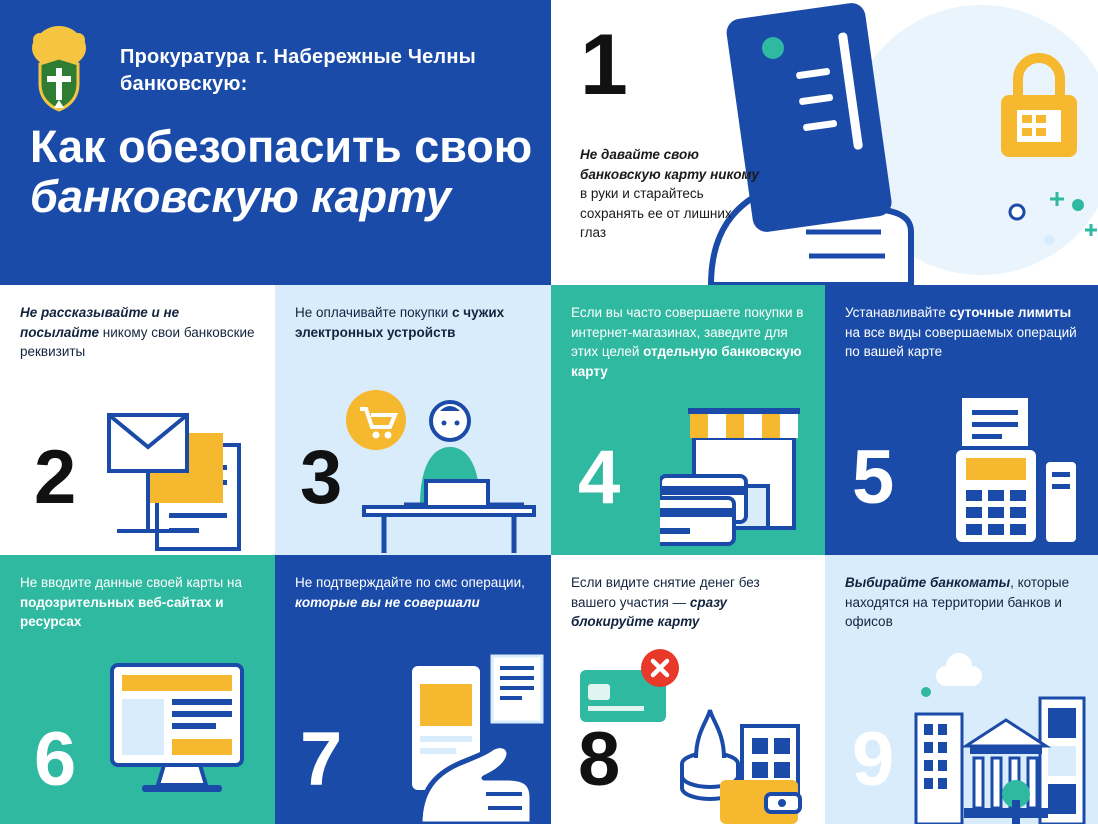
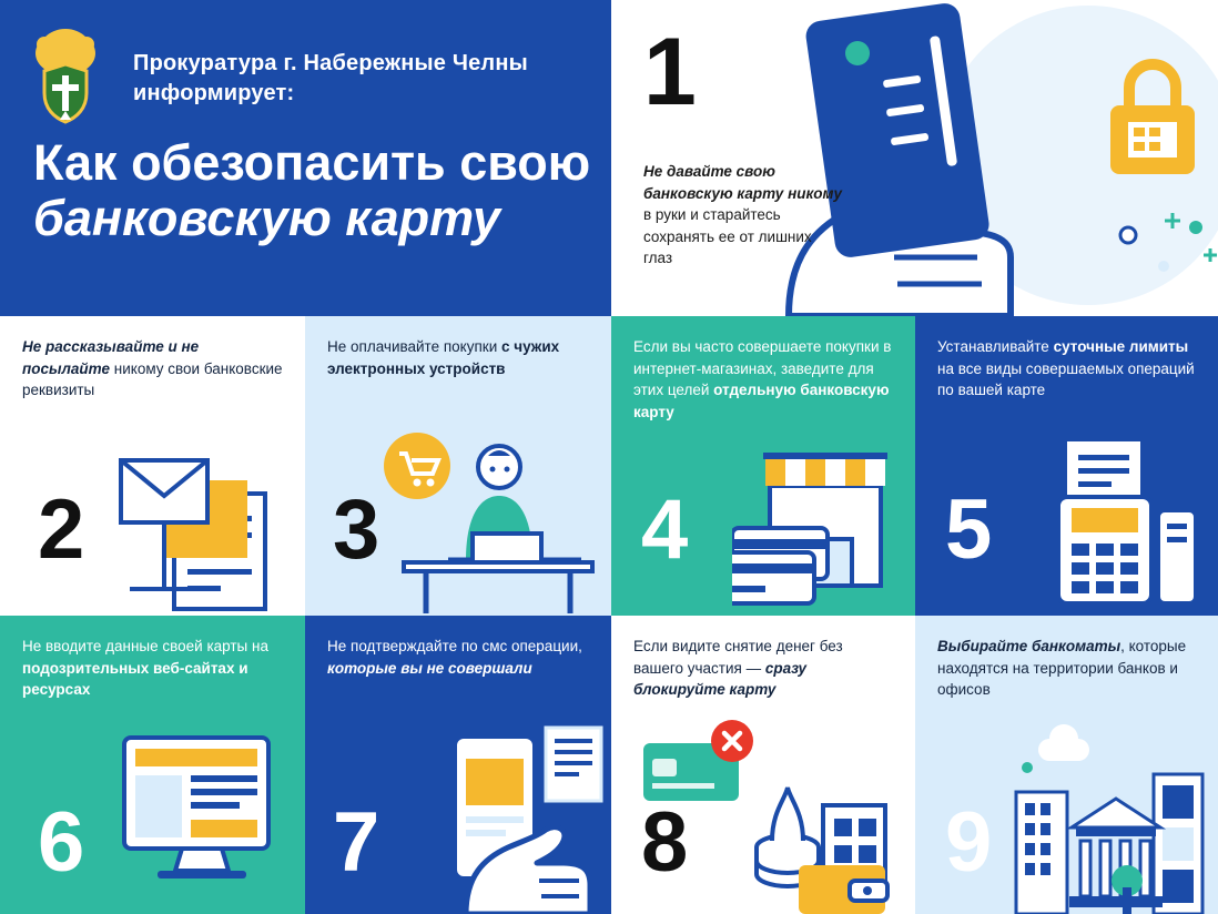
- Прокуратура г. Набережные Челны банковскую:
+ Прокуратура г. Набережные Челны информирует:
  Как обезопасить свою
  банковскую карту
  1
  Не давайте свою банковскую карту никому в руки и старайтесь сохранять ее от лишних глаз
  Не рассказывайте и не посылайте никому свои банковские реквизиты
  2
  Не оплачивайте покупки с чужих электронных устройств
  3
  Если вы часто совершаете покупки в интернет-магазинах, заведите для этих целей отдельную банковскую карту
  4
  Устанавливайте суточные лимиты на все виды совершаемых операций по вашей карте
  5
  Не вводите данные своей карты на подозрительных веб-сайтах и ресурсах
  6
  Не подтверждайте по смс операции, которые вы не совершали
  7
  Если видите снятие денег без вашего участия — сразу блокируйте карту
  8
  Выбирайте банкоматы, которые находятся на территории банков и офисов
  9
